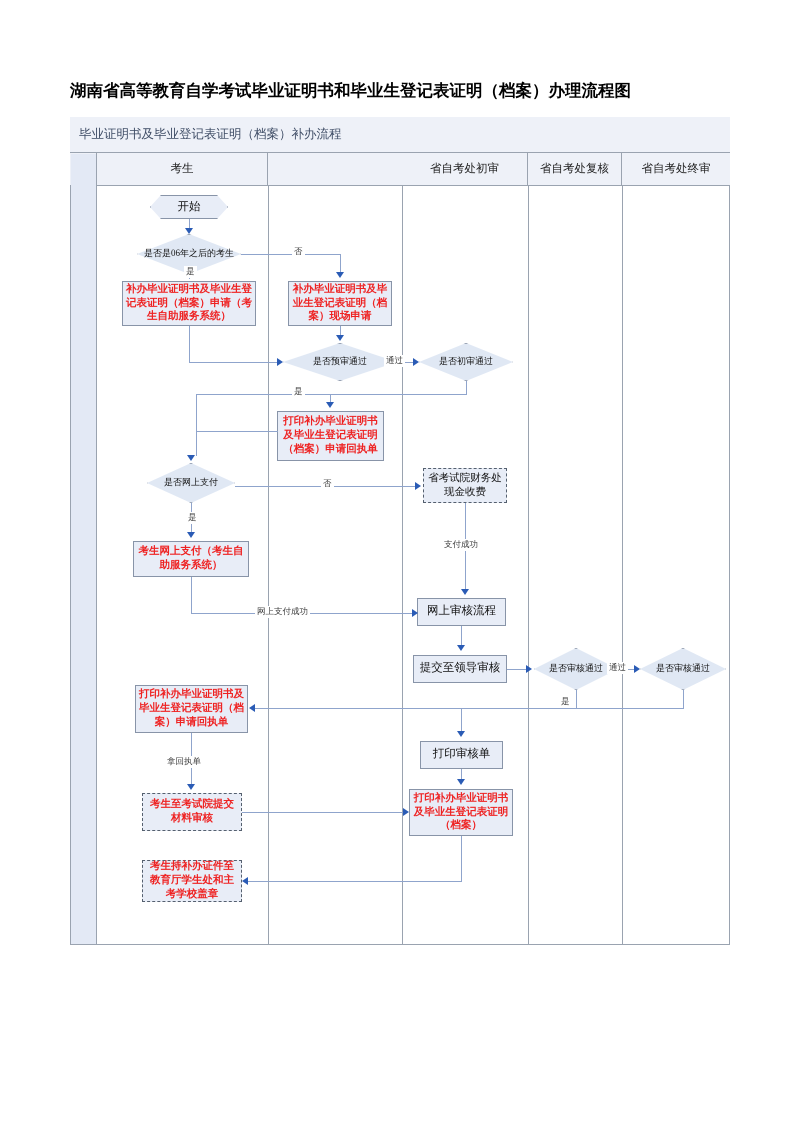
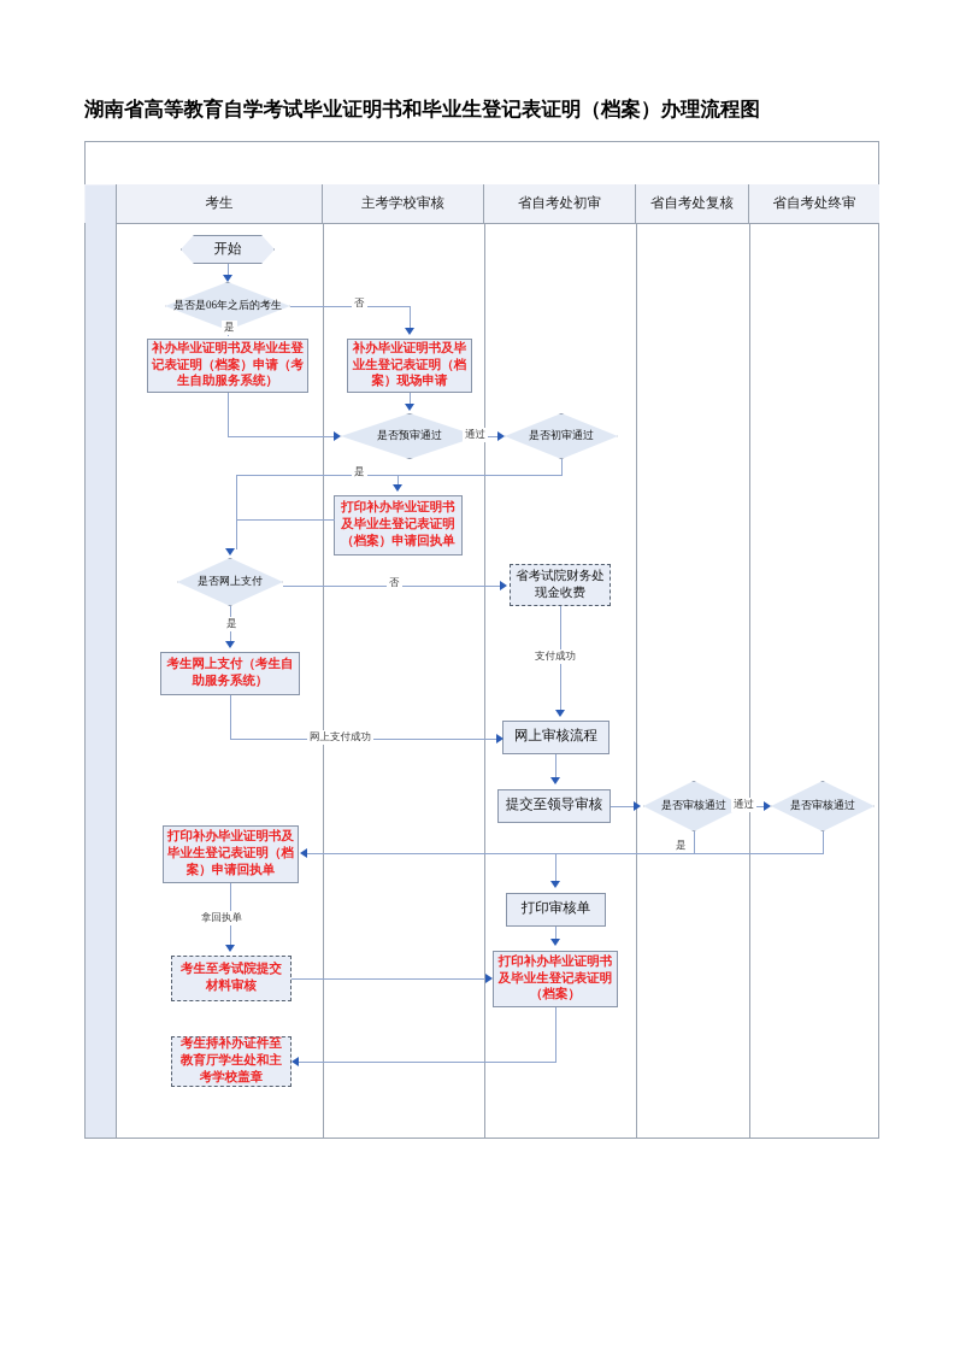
  湖南省高等教育自学考试毕业证明书和毕业生登记表证明（档案）办理流程图
- 毕业证明书及毕业登记表证明（档案）补办流程
  考生
+ 主考学校审核
  省自考处初审
  省自考处复核
  省自考处终审
  开始
  是否是06年之后的考生
  补办毕业证明书及毕业生登记表证明（档案）申请（考生自助服务系统）
  补办毕业证明书及毕业生登记表证明（档案）现场申请
  是否预审通过
  是否初审通过
  打印补办毕业证明书及毕业生登记表证明（档案）申请回执单
  是否网上支付
  省考试院财务处现金收费
  考生网上支付（考生自助服务系统）
  网上审核流程
  提交至领导审核
  是否审核通过
  是否审核通过
  打印补办毕业证明书及毕业生登记表证明（档案）申请回执单
  打印审核单
  打印补办毕业证明书及毕业生登记表证明（档案）
  考生至考试院提交材料审核
  考生持补办证件至教育厅学生处和主考学校盖章
  否
  是
  通过
  是
  否
  是
  支付成功
  网上支付成功
  通过
  是
  拿回执单
